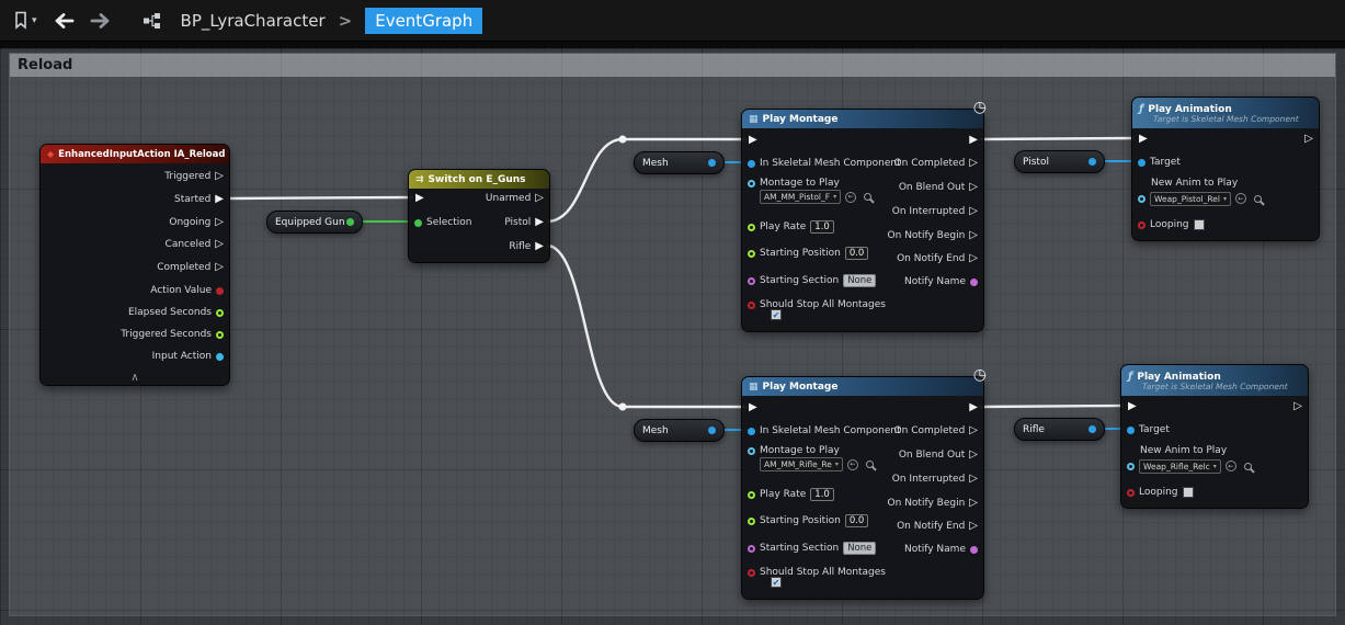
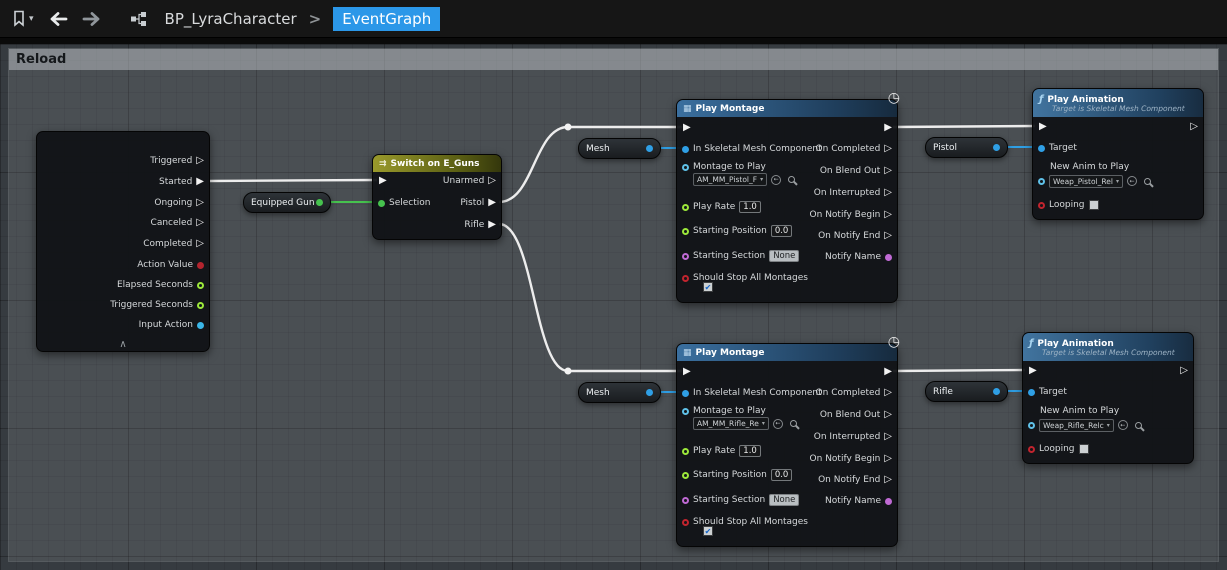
  ▾
  BP_LyraCharacter
  >
  EventGraph
  Reload
- ◆
- EnhancedInputAction IA_Reload
  Triggered
  ▷
  Started
  ▶
  Ongoing
  ▷
  Canceled
  ▷
  Completed
  ▷
  Action Value
  Elapsed Seconds
  Triggered Seconds
  Input Action
  ∧
  Equipped Gun
  ⇉
  Switch on E_Guns
  ▶
  Unarmed
  ▷
  Selection
  Pistol
  ▶
  Rifle
  ▶
  Mesh
  ◷
  ▦
  Play Montage
  ▶
  In Skeletal Mesh Component
  Montage to Play
  AM_MM_Pistol_F
  Play Rate
  1.0
  Starting Position
  0.0
  Starting Section
  None
  Should Stop All Montages
  ✔
  ▶
  On Completed
  ▷
  On Blend Out
  ▷
  On Interrupted
  ▷
  On Notify Begin
  ▷
  On Notify End
  ▷
  Notify Name
  Pistol
  ƒ
  Play Animation
  Target is Skeletal Mesh Component
  ▶
  ▷
  Target
  New Anim to Play
  Weap_Pistol_Rel
  Looping
  Mesh
  ◷
  ▦
  Play Montage
  ▶
  In Skeletal Mesh Component
  Montage to Play
  AM_MM_Rifle_Re
  Play Rate
  1.0
  Starting Position
  0.0
  Starting Section
  None
  Should Stop All Montages
  ✔
  ▶
  On Completed
  ▷
  On Blend Out
  ▷
  On Interrupted
  ▷
  On Notify Begin
  ▷
  On Notify End
  ▷
  Notify Name
  Rifle
  ƒ
  Play Animation
  Target is Skeletal Mesh Component
  ▶
  ▷
  Target
  New Anim to Play
  Weap_Rifle_Relc
  Looping
